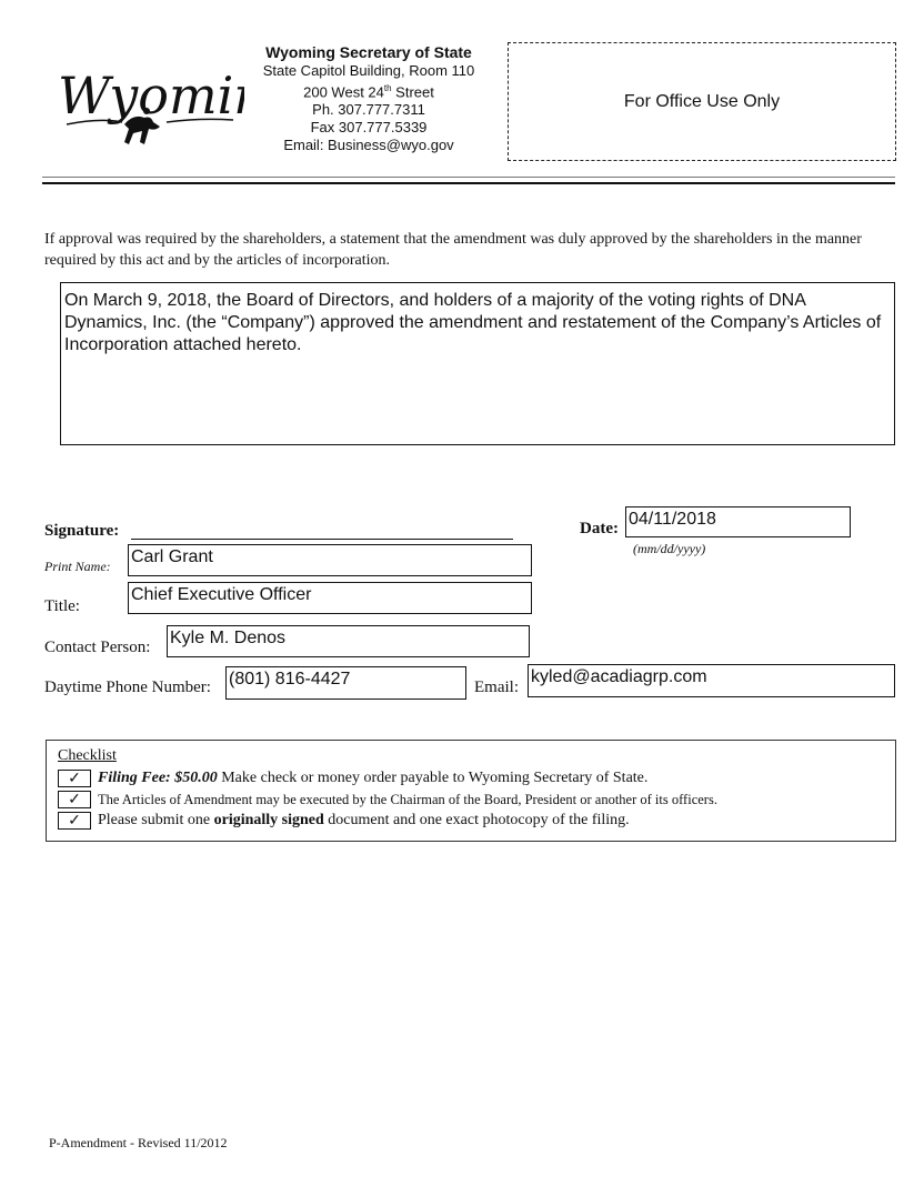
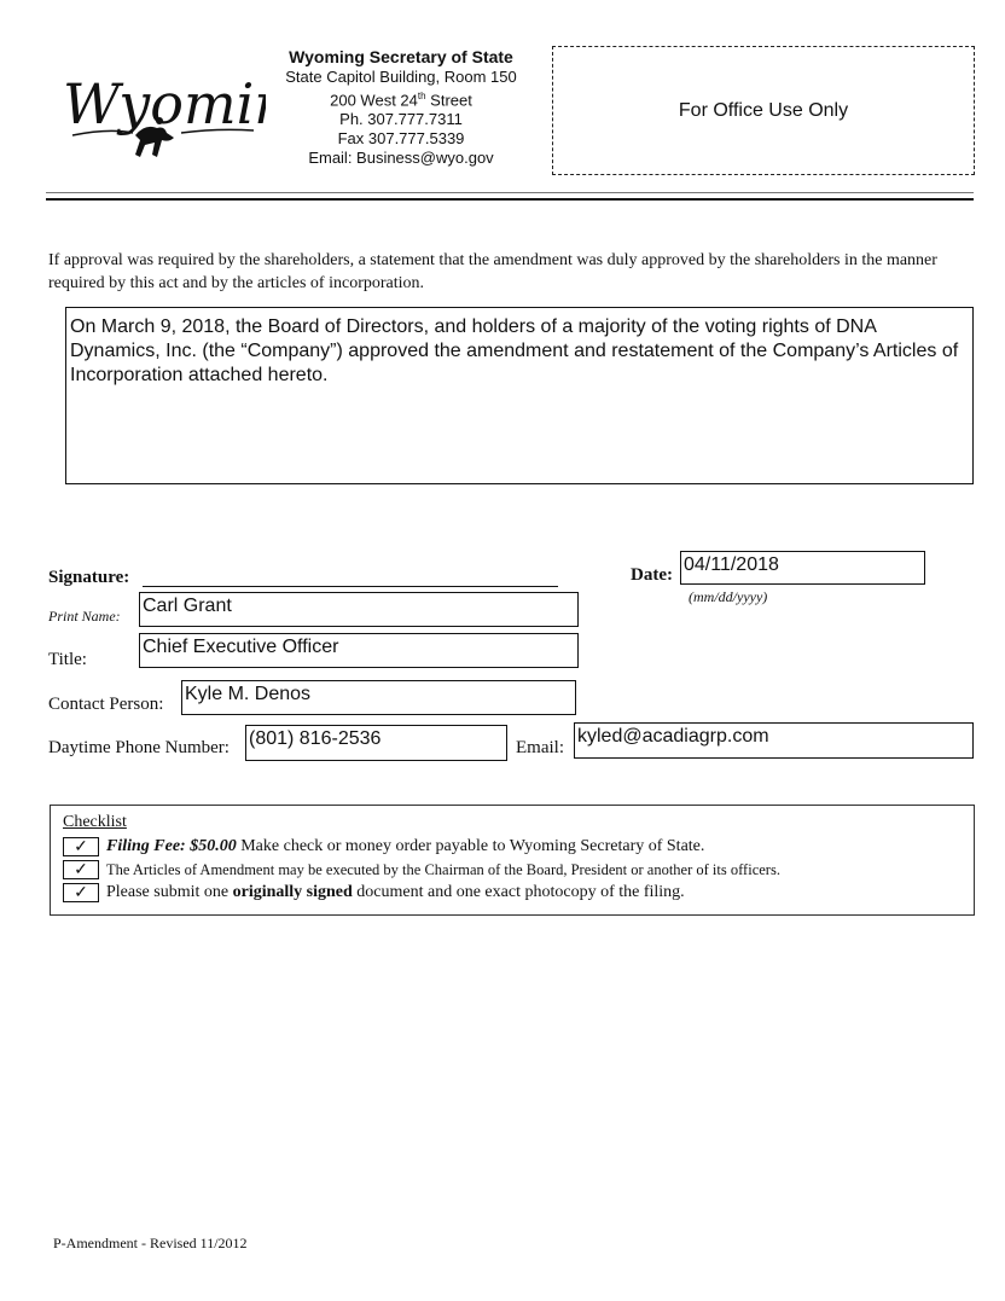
  Wyomi
  Wyoming Secretary of State
- State Capitol Building, Room 110
+ State Capitol Building, Room 150
  200 West 24th Street
  Ph. 307.777.7311
  Fax 307.777.5339
  Email: Business@wyo.gov
  For Office Use Only
  If approval was required by the shareholders, a statement that the amendment was duly approved by the shareholders in the manner required by this act and by the articles of incorporation.
  On March 9, 2018, the Board of Directors, and holders of a majority of the voting rights of DNA Dynamics, Inc. (the “Company”) approved the amendment and restatement of the Company’s Articles of Incorporation attached hereto.
  Signature:
  Date:
  04/11/2018
  (mm/dd/yyyy)
  Print Name:
  Carl Grant
  Title:
  Chief Executive Officer
  Contact Person:
  Kyle M. Denos
  Daytime Phone Number:
- (801) 816-4427
+ (801) 816-2536
  Email:
  kyled@acadiagrp.com
  Checklist
  ✓
  Filing Fee: $50.00 Make check or money order payable to Wyoming Secretary of State.
  ✓
  The Articles of Amendment may be executed by the Chairman of the Board, President or another of its officers.
  ✓
  Please submit one originally signed document and one exact photocopy of the filing.
  P-Amendment - Revised 11/2012
